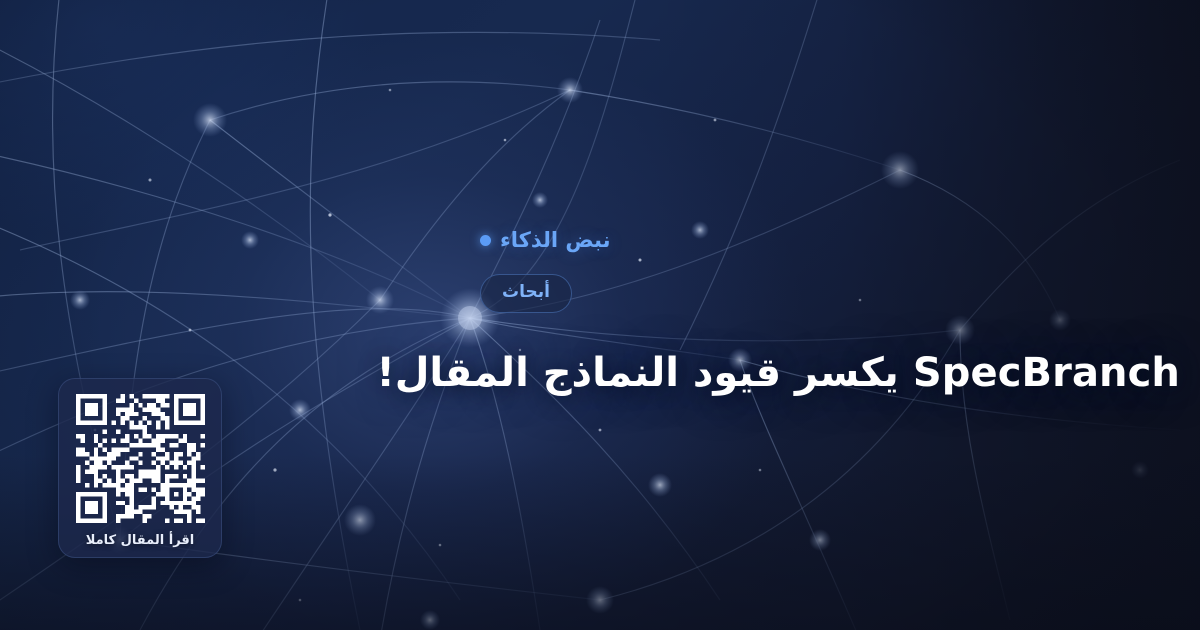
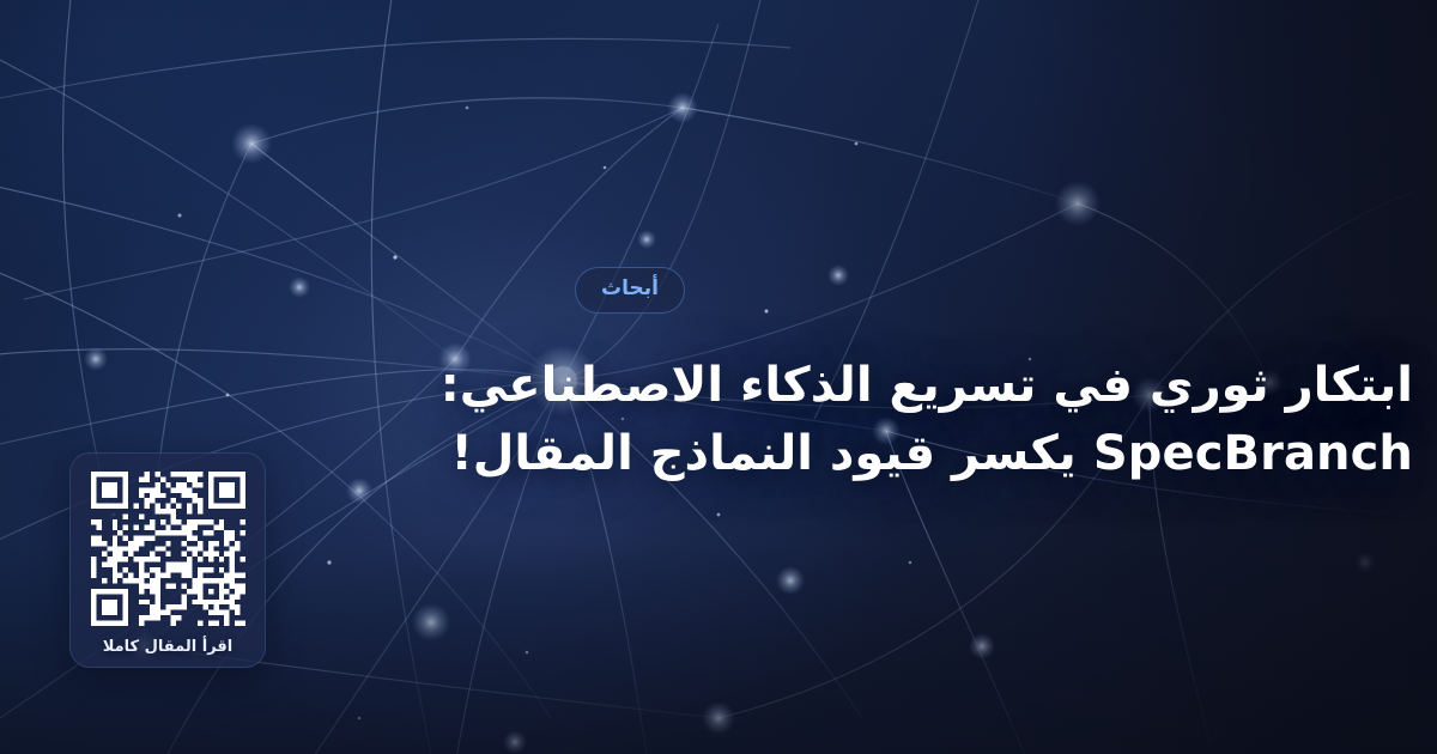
- نبض الذكاء
  أبحاث
+ ابتكار ثوري في تسريع الذكاء الاصطناعي:
  SpecBranch يكسر قيود النماذج المقال!
  اقرأ المقال كاملا
